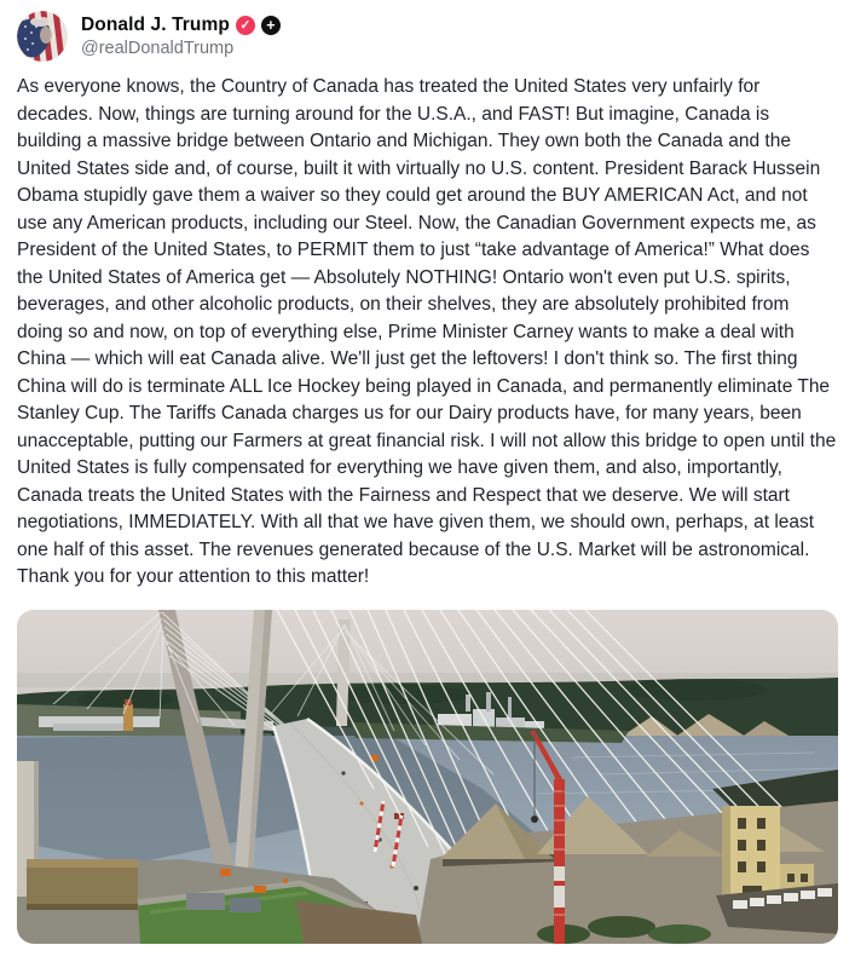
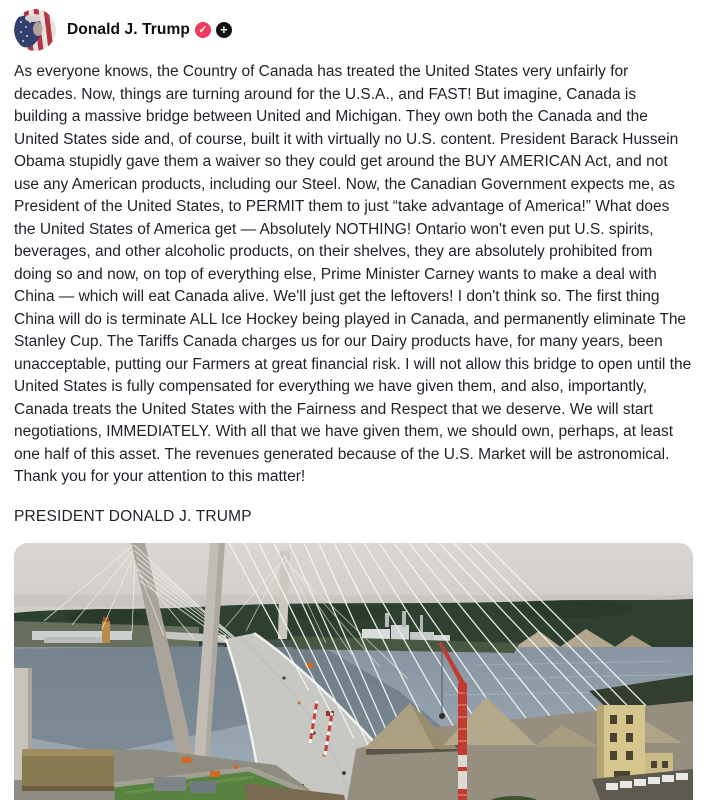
  Donald J. Trump
  ✓
  +
- @realDonaldTrump
- As everyone knows, the Country of Canada has treated the United States very unfairly for decades. Now, things are turning around for the U.S.A., and FAST! But imagine, Canada is building a massive bridge between Ontario and Michigan. They own both the Canada and the United States side and, of course, built it with virtually no U.S. content. President Barack Hussein Obama stupidly gave them a waiver so they could get around the BUY AMERICAN Act, and not use any American products, including our Steel. Now, the Canadian Government expects me, as President of the United States, to PERMIT them to just “take advantage of America!” What does the United States of America get — Absolutely NOTHING! Ontario won't even put U.S. spirits, beverages, and other alcoholic products, on their shelves, they are absolutely prohibited from doing so and now, on top of everything else, Prime Minister Carney wants to make a deal with China — which will eat Canada alive. We'll just get the leftovers! I don't think so. The first thing China will do is terminate ALL Ice Hockey being played in Canada, and permanently eliminate The Stanley Cup. The Tariffs Canada charges us for our Dairy products have, for many years, been unacceptable, putting our Farmers at great financial risk. I will not allow this bridge to open until the United States is fully compensated for everything we have given them, and also, importantly, Canada treats the United States with the Fairness and Respect that we deserve. We will start negotiations, IMMEDIATELY. With all that we have given them, we should own, perhaps, at least one half of this asset. The revenues generated because of the U.S. Market will be astronomical. Thank you for your attention to this matter!
+ As everyone knows, the Country of Canada has treated the United States very unfairly for decades. Now, things are turning around for the U.S.A., and FAST! But imagine, Canada is building a massive bridge between United and Michigan. They own both the Canada and the United States side and, of course, built it with virtually no U.S. content. President Barack Hussein Obama stupidly gave them a waiver so they could get around the BUY AMERICAN Act, and not use any American products, including our Steel. Now, the Canadian Government expects me, as President of the United States, to PERMIT them to just “take advantage of America!” What does the United States of America get — Absolutely NOTHING! Ontario won't even put U.S. spirits, beverages, and other alcoholic products, on their shelves, they are absolutely prohibited from doing so and now, on top of everything else, Prime Minister Carney wants to make a deal with China — which will eat Canada alive. We'll just get the leftovers! I don't think so. The first thing China will do is terminate ALL Ice Hockey being played in Canada, and permanently eliminate The Stanley Cup. The Tariffs Canada charges us for our Dairy products have, for many years, been unacceptable, putting our Farmers at great financial risk. I will not allow this bridge to open until the United States is fully compensated for everything we have given them, and also, importantly, Canada treats the United States with the Fairness and Respect that we deserve. We will start negotiations, IMMEDIATELY. With all that we have given them, we should own, perhaps, at least one half of this asset. The revenues generated because of the U.S. Market will be astronomical. Thank you for your attention to this matter!
+ PRESIDENT DONALD J. TRUMP
